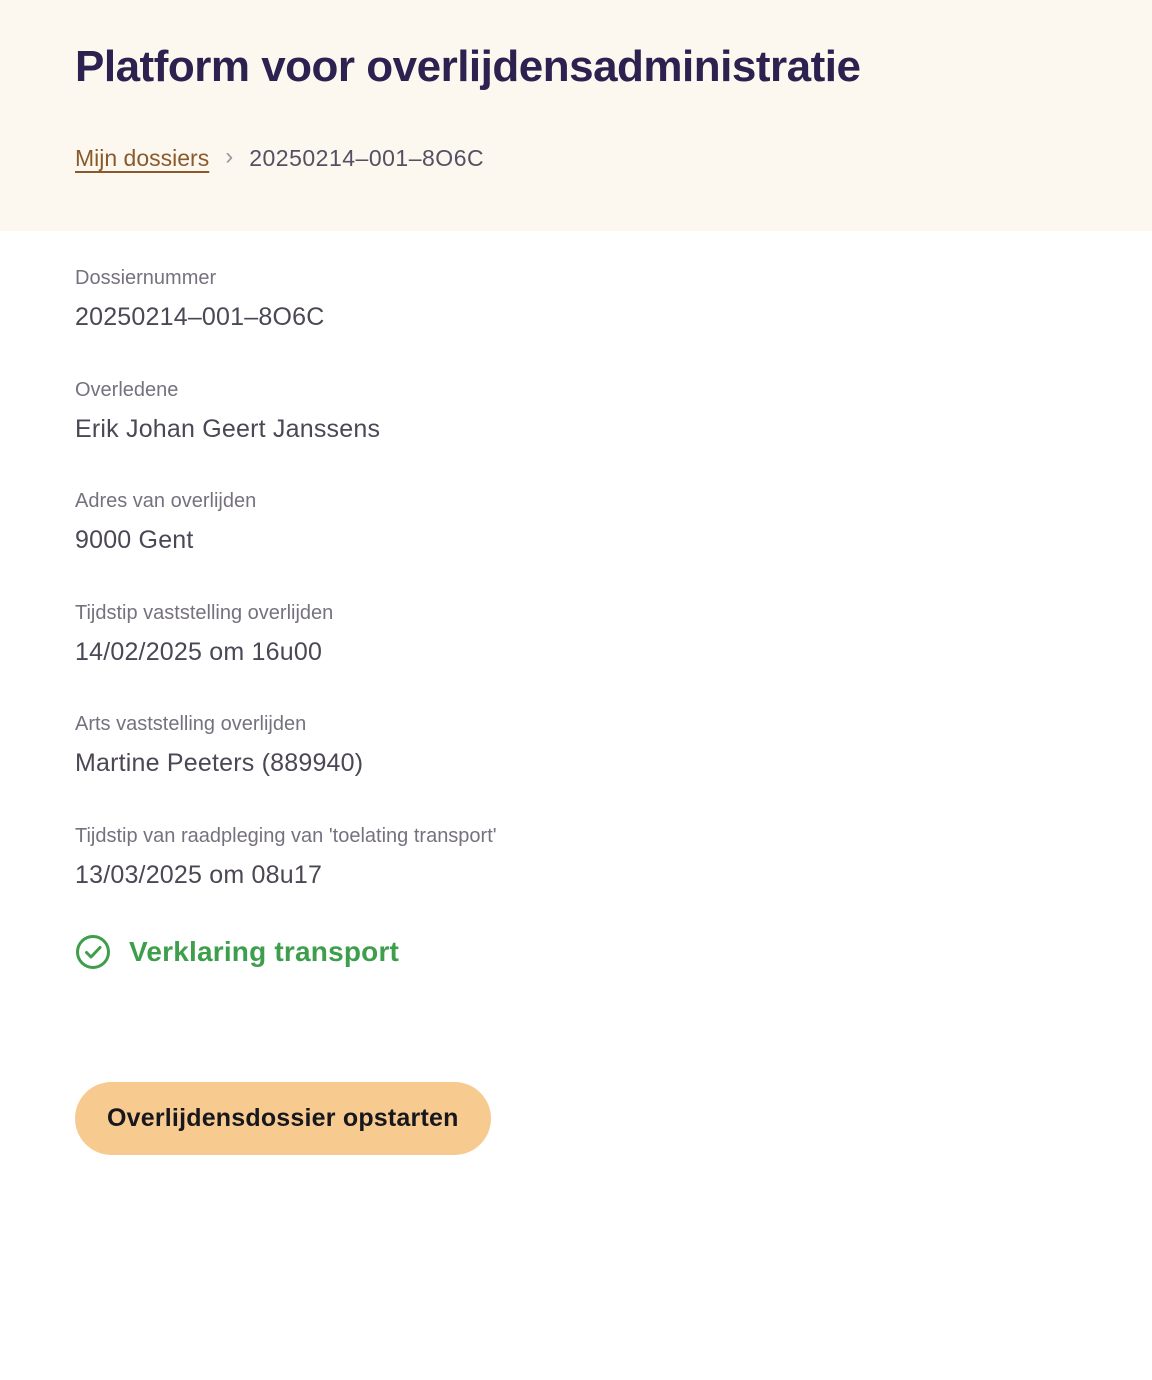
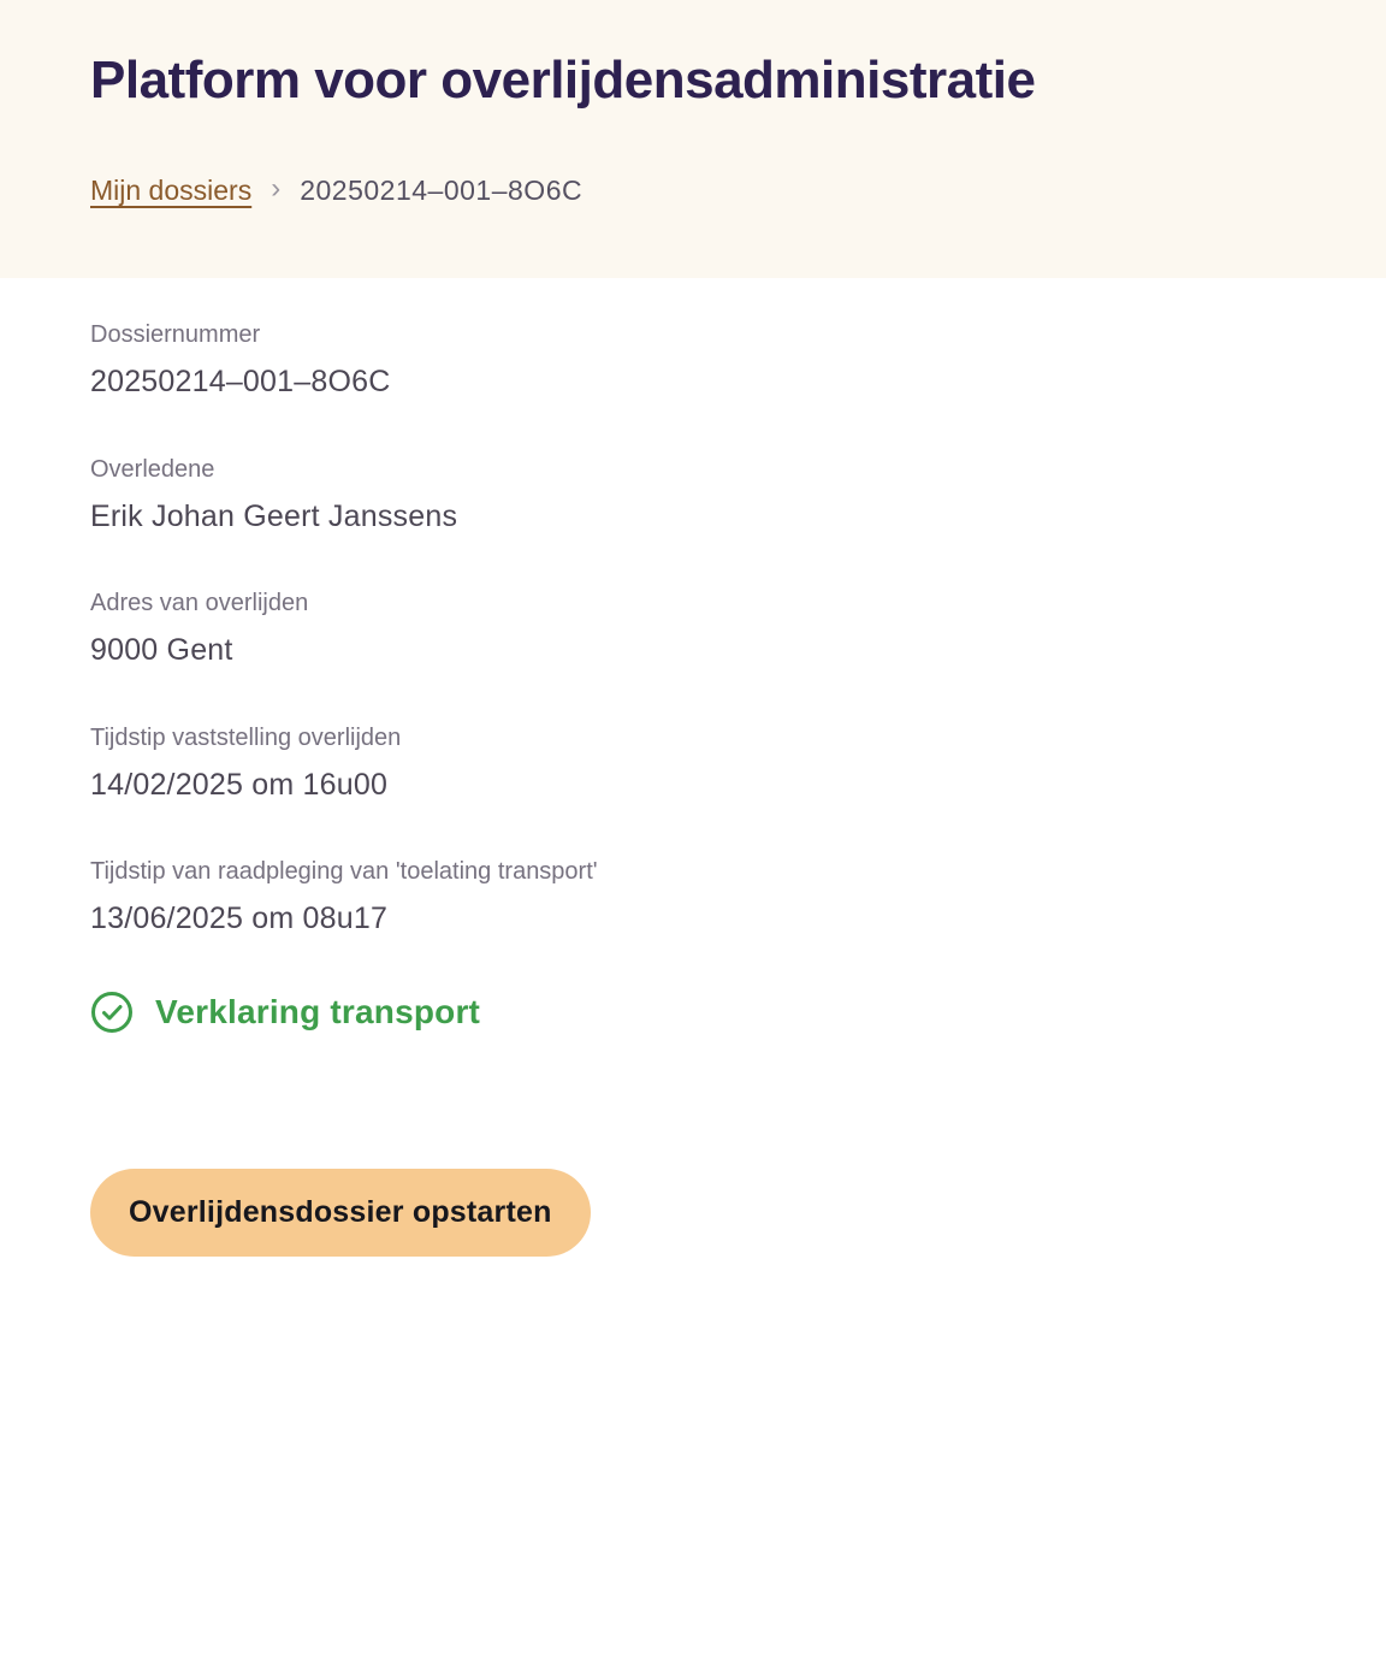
  Platform voor overlijdensadministratie
  Mijn dossiers
  ›
  20250214–001–8O6C
  Dossiernummer
  20250214–001–8O6C
  Overledene
  Erik Johan Geert Janssens
  Adres van overlijden
  9000 Gent
  Tijdstip vaststelling overlijden
  14/02/2025 om 16u00
- Arts vaststelling overlijden
- Martine Peeters (889940)
  Tijdstip van raadpleging van 'toelating transport'
- 13/03/2025 om 08u17
+ 13/06/2025 om 08u17
  Verklaring transport
  Overlijdensdossier opstarten
